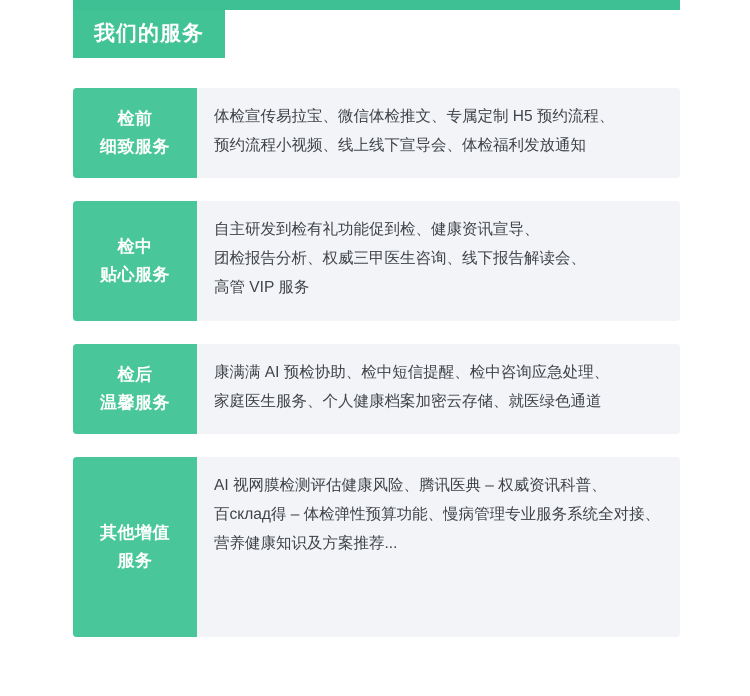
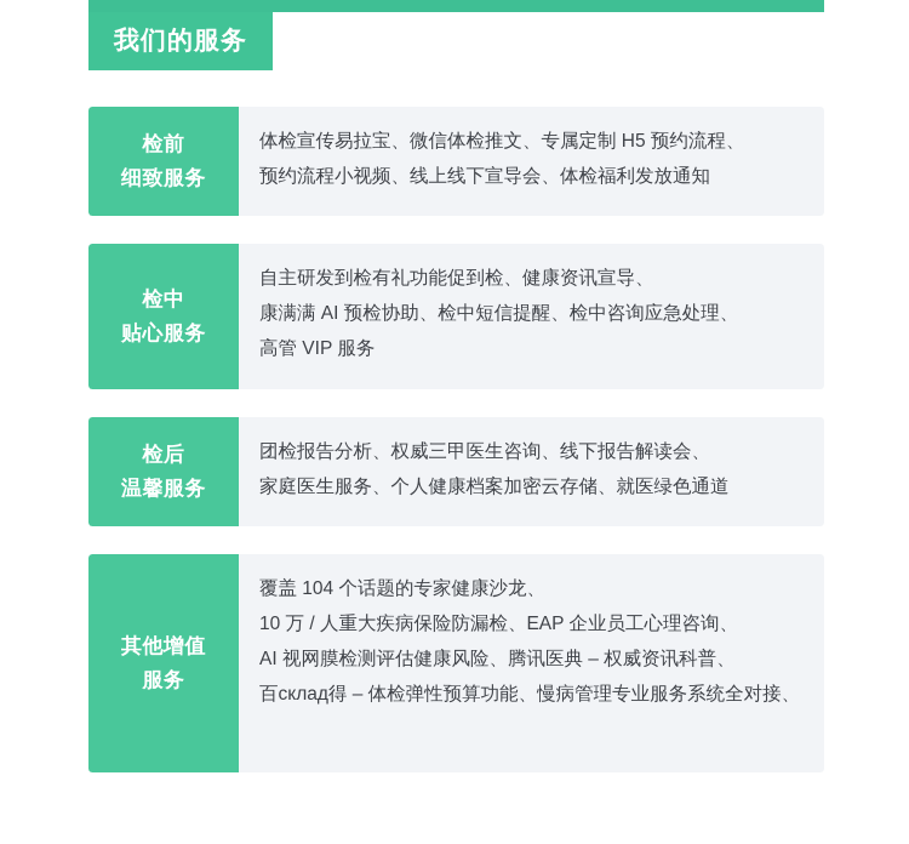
  我们的服务
  检前
  细致服务
  体检宣传易拉宝、微信体检推文、专属定制 H5 预约流程、
  预约流程小视频、线上线下宣导会、体检福利发放通知
  检中
  贴心服务
  自主研发到检有礼功能促到检、健康资讯宣导、
- 团检报告分析、权威三甲医生咨询、线下报告解读会、
+ 康满满 AI 预检协助、检中短信提醒、检中咨询应急处理、
  高管 VIP 服务
  检后
  温馨服务
- 康满满 AI 预检协助、检中短信提醒、检中咨询应急处理、
+ 团检报告分析、权威三甲医生咨询、线下报告解读会、
  家庭医生服务、个人健康档案加密云存储、就医绿色通道
  其他增值
  服务
+ 覆盖 104 个话题的专家健康沙龙、
+ 10 万 / 人重大疾病保险防漏检、EAP 企业员工心理咨询、
  AI 视网膜检测评估健康风险、腾讯医典 – 权威资讯科普、
  百склад得 – 体检弹性预算功能、慢病管理专业服务系统全对接、
- 营养健康知识及方案推荐...
